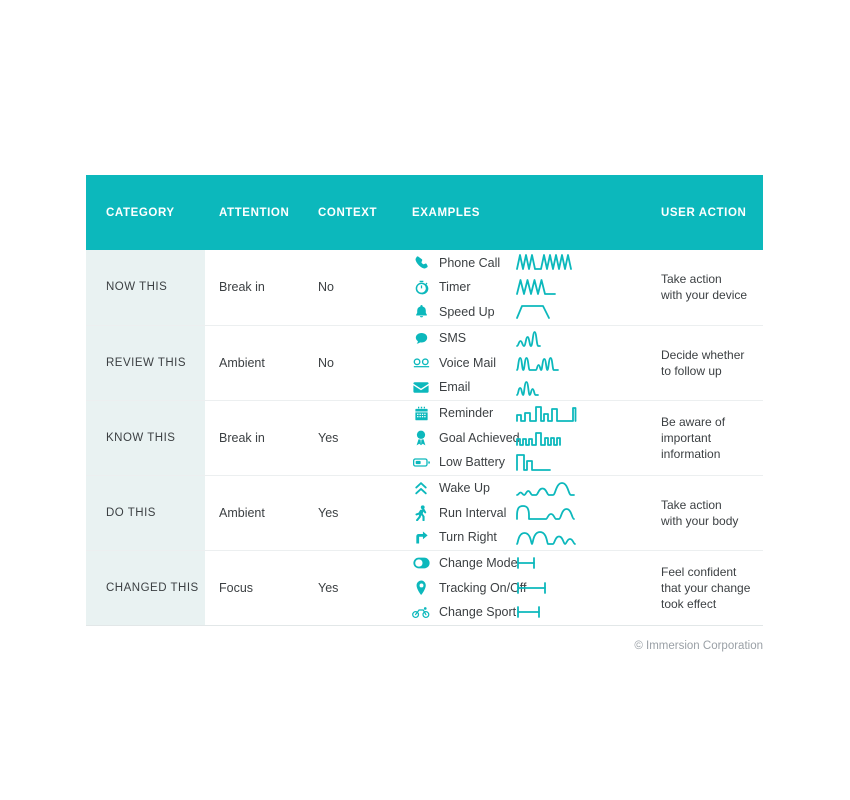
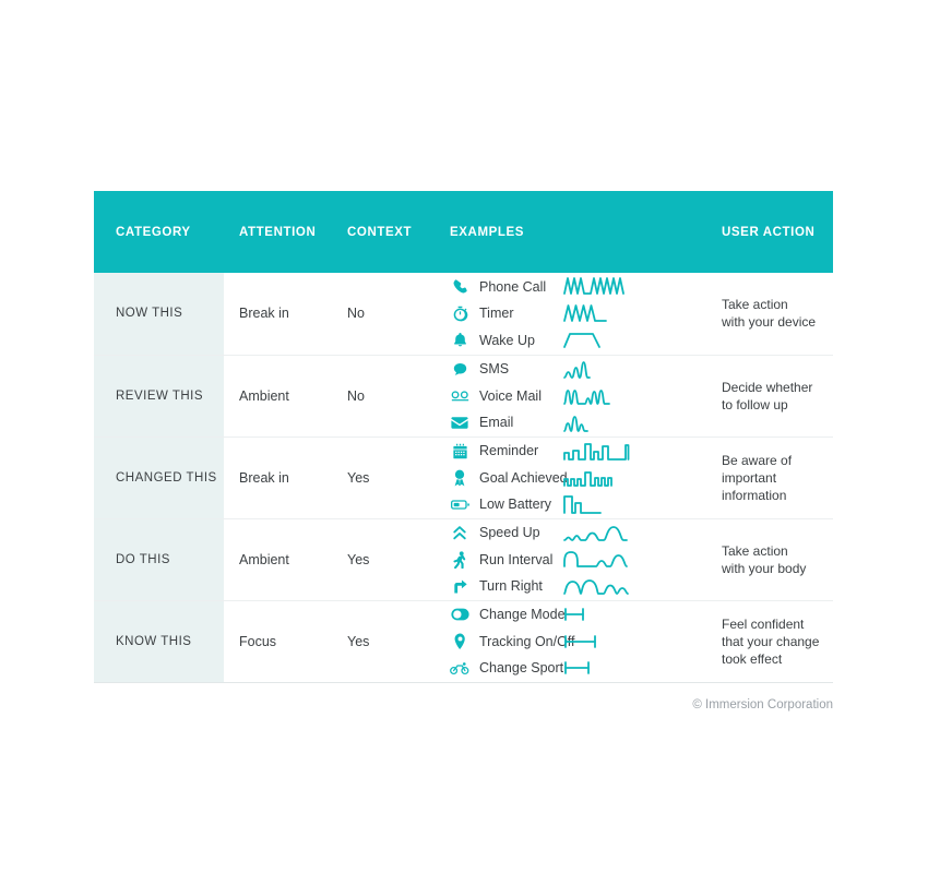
  CATEGORY	ATTENTION	CONTEXT	EXAMPLES		USER ACTION
- NOW THIS	Break in	No	Phone Call Timer Speed Up		Take action with your device
+ NOW THIS	Break in	No	Phone Call Timer Wake Up		Take action with your device
  REVIEW THIS	Ambient	No	SMS Voice Mail Email		Decide whether to follow up
- KNOW THIS	Break in	Yes	Reminder Goal Achieved Low Battery		Be aware of important information
+ CHANGED THIS	Break in	Yes	Reminder Goal Achieved Low Battery		Be aware of important information
- DO THIS	Ambient	Yes	Wake Up Run Interval Turn Right		Take action with your body
+ DO THIS	Ambient	Yes	Speed Up Run Interval Turn Right		Take action with your body
- CHANGED THIS	Focus	Yes	Change Mode Tracking On/O Change Sport		Feel confident that your change took effect
+ KNOW THIS	Focus	Yes	Change Mode Tracking On/O Change Sport		Feel confident that your change took effect
  © Immersion Corporation
